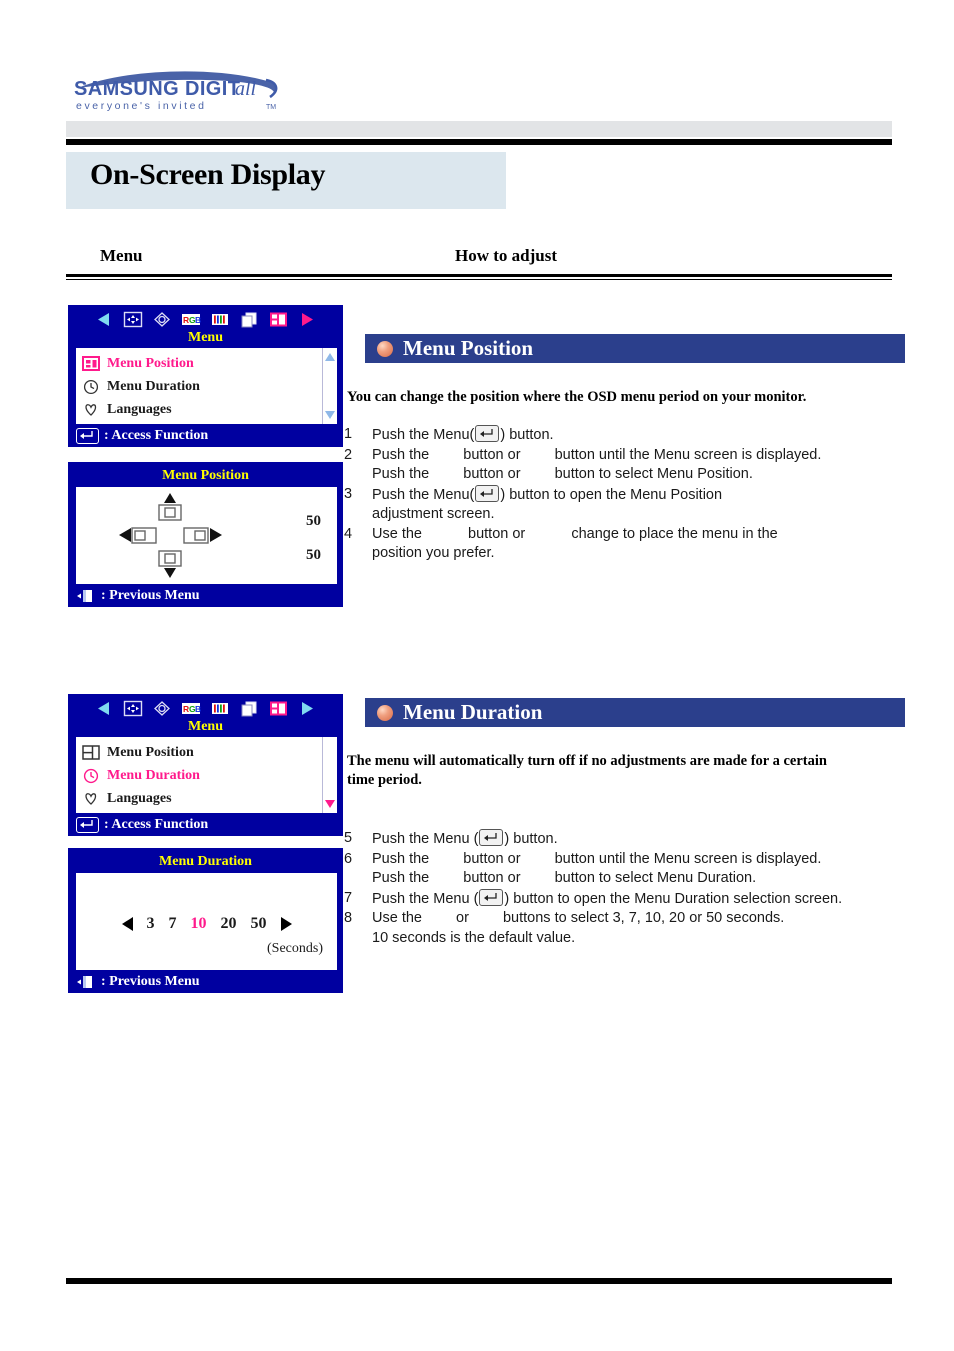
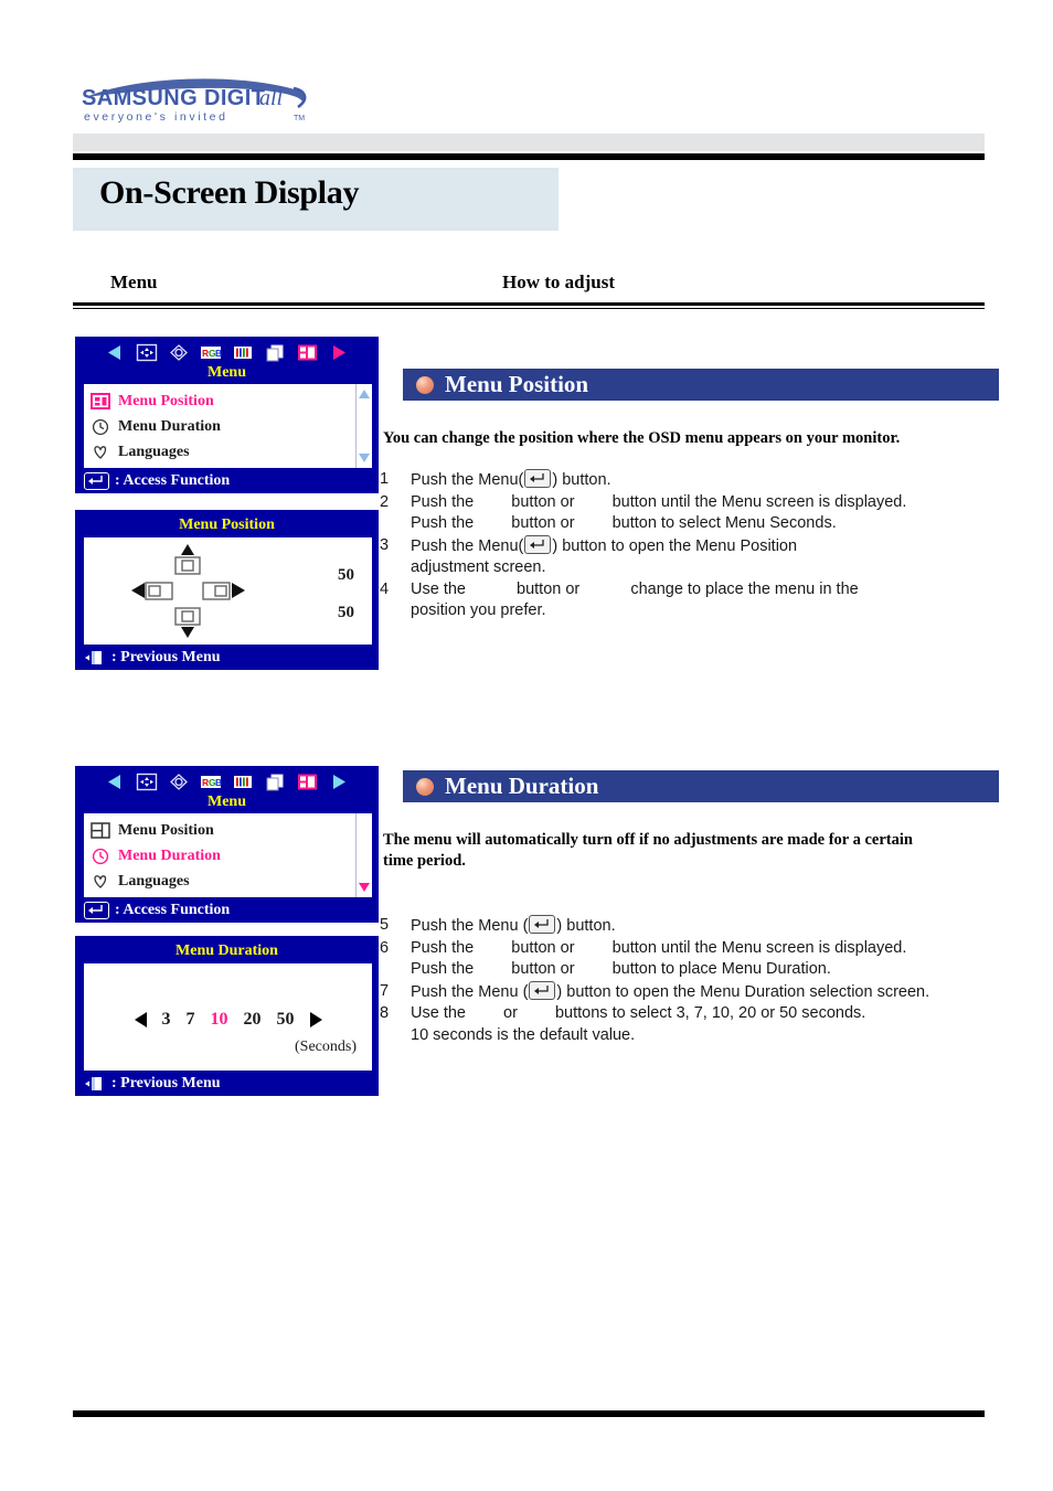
  SAMSUNG DIGIT
  all
  everyone's invited
  On-Screen Display
  Menu
  How to adjust
  R
  G
  B
  Menu
  Menu Position
  Menu Duration
  Languages
  : Access Function
  Menu Position
  50
  50
  : Previous Menu
  Menu Position
- You can change the position where the OSD menu period on your monitor.
+ You can change the position where the OSD menu appears on your monitor.
  1
  Push the Menu( ) button.
  2
  Push the button or button until the Menu screen is displayed.
- Push the button or button to select Menu Position.
+ Push the button or button to select Menu Seconds.
  3
  Push the Menu( ) button to open the Menu Position
  adjustment screen.
  4
  Use the button or change to place the menu in the
  position you prefer.
  R
  G
  B
  Menu
  Menu Position
  Menu Duration
  Languages
  : Access Function
  Menu Duration
  3
  7
  10
  20
  50
  (Seconds)
  : Previous Menu
  Menu Duration
  The menu will automatically turn off if no adjustments are made for a certain
  time period.
  5
  Push the Menu ( ) button.
  6
  Push the button or button until the Menu screen is displayed.
- Push the button or button to select Menu Duration.
+ Push the button or button to place Menu Duration.
  7
  Push the Menu ( ) button to open the Menu Duration selection screen.
  8
  Use the or buttons to select 3, 7, 10, 20 or 50 seconds.
  10 seconds is the default value.
